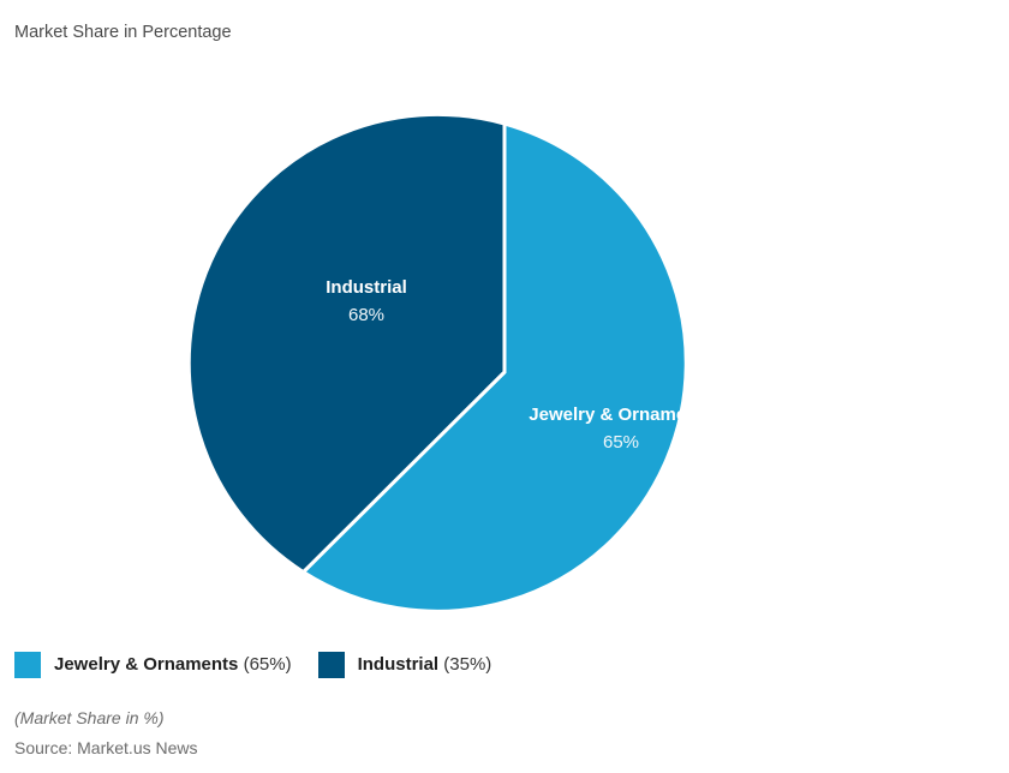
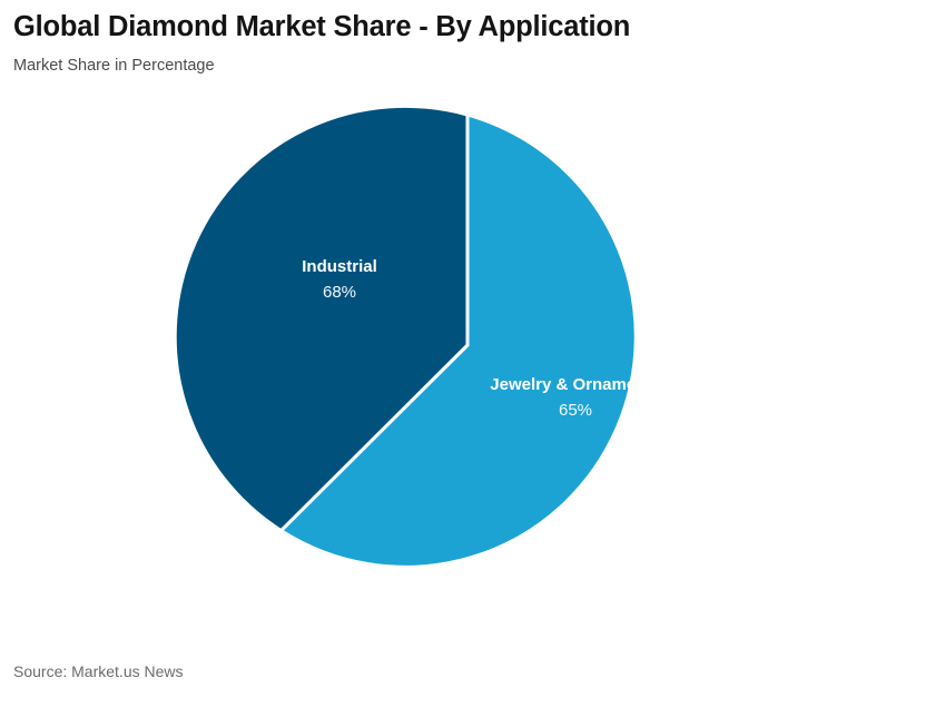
+ Global Diamond Market Share - By Application
  Market Share in Percentage
  Jewelry & Ornaments
  65%
  Industrial
  68%
- Jewelry & Ornaments (65%)
- Industrial (35%)
- (Market Share in %)
  Source: Market.us News
